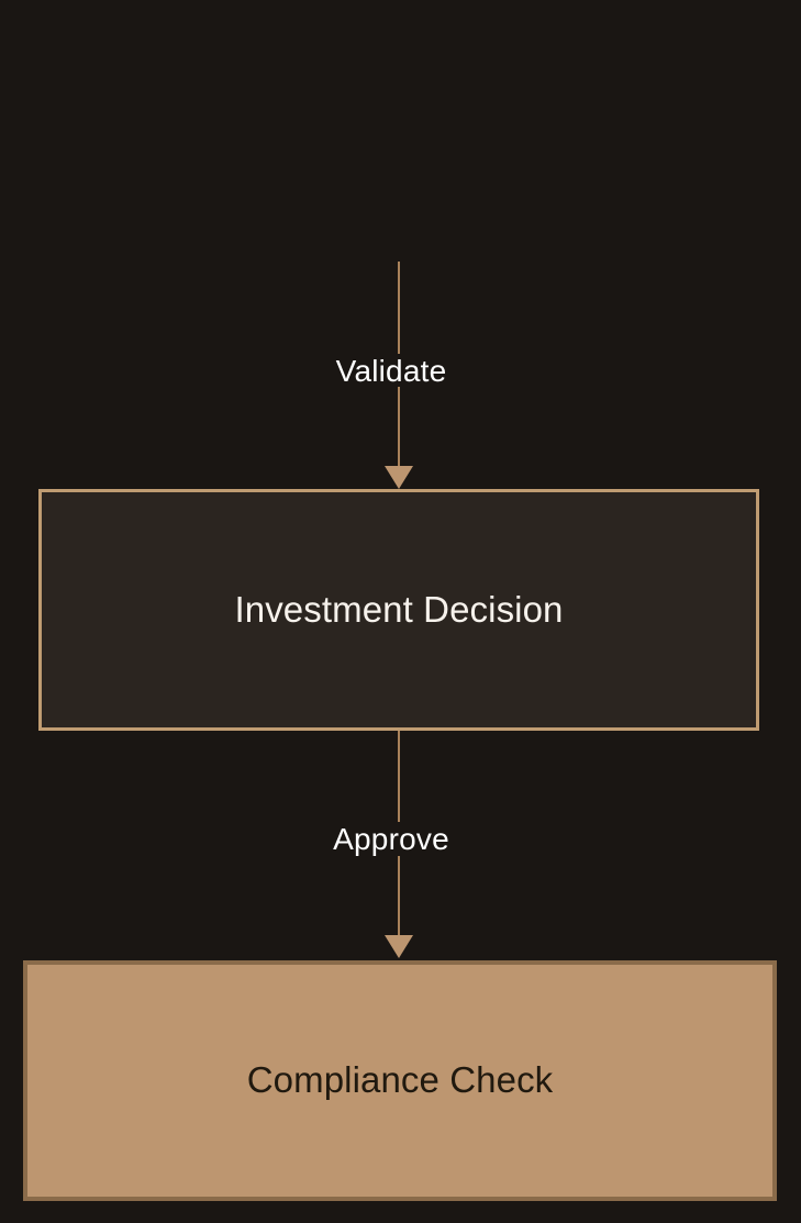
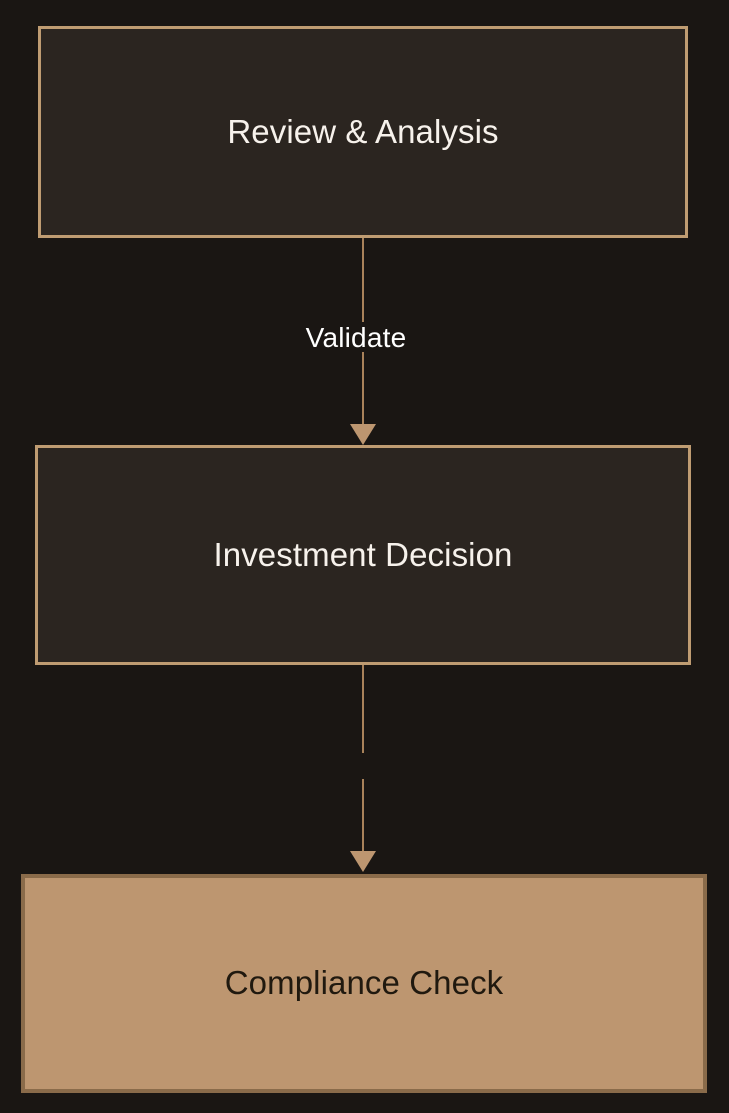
+ Review & Analysis
  Validate
  Investment Decision
- Approve
  Compliance Check
